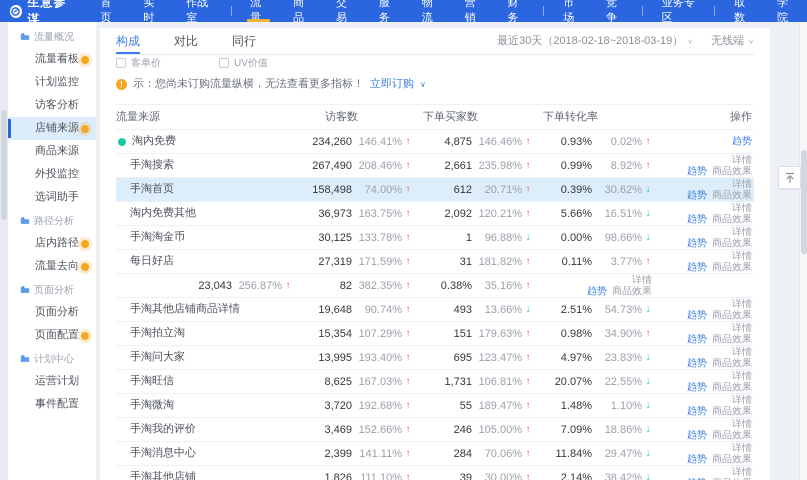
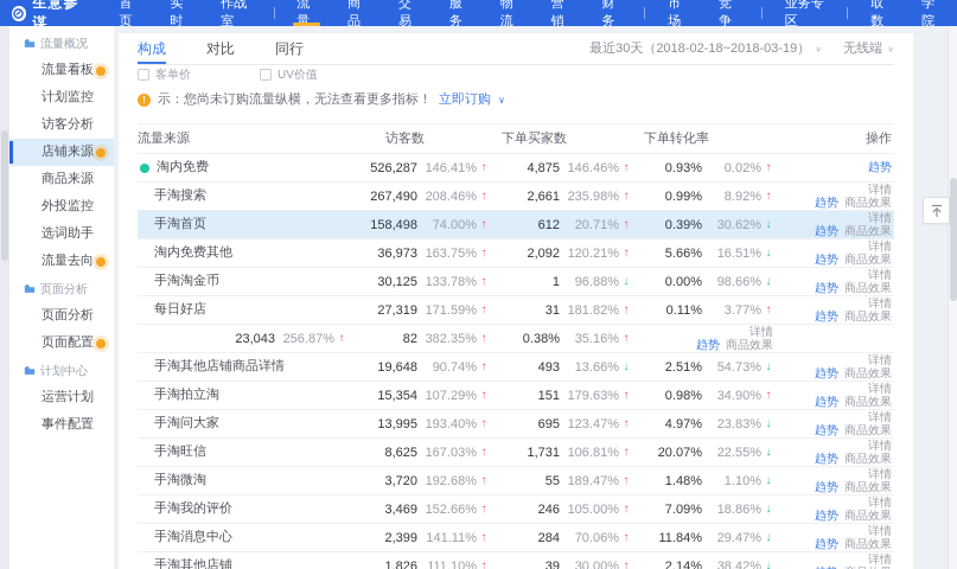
  生意参谋
  首页
  实时
  作战室
  流量
  商品
  交易
  服务
  物流
  营销
  财务
  市场
  竞争
  业务专区
  取数
  学院
  流量概况
  流量看板
  计划监控
  访客分析
  店铺来源
  商品来源
  外投监控
  选词助手
- 路径分析
- 店内路径
  流量去向
  页面分析
  页面分析
  页面配置
  计划中心
  运营计划
  事件配置
  构成
  对比
  同行
  最近30天（2018-02-18~2018-03-19）
  无线端
  客单价
  UV价值
  !
  示：您尚未订购流量纵横，无法查看更多指标！
  立即订购
  ∨
  流量来源
  访客数
  下单买家数
  下单转化率
  操作
  淘内免费
- 234,260
+ 526,287
  146.41%
  ↑
  4,875
  146.46%
  ↑
  0.93%
  0.02%
  ↑
  趋势
  手淘搜索
  267,490
  208.46%
  ↑
  2,661
  235.98%
  ↑
  0.99%
  8.92%
  ↑
  详情
  趋势
  商品效果
  手淘首页
  158,498
  74.00%
  ↑
  612
  20.71%
  ↑
  0.39%
  30.62%
  ↓
  详情
  趋势
  商品效果
  淘内免费其他
  36,973
  163.75%
  ↑
  2,092
  120.21%
  ↑
  5.66%
  16.51%
  ↓
  详情
  趋势
  商品效果
  手淘淘金币
  30,125
  133.78%
  ↑
  1
  96.88%
  ↓
  0.00%
  98.66%
  ↓
  详情
  趋势
  商品效果
  每日好店
  27,319
  171.59%
  ↑
  31
  181.82%
  ↑
  0.11%
  3.77%
  ↑
  详情
  趋势
  商品效果
  23,043
  256.87%
  ↑
  82
  382.35%
  ↑
  0.38%
  35.16%
  ↑
  详情
  趋势
  商品效果
  手淘其他店铺商品详情
  19,648
  90.74%
  ↑
  493
  13.66%
  ↓
  2.51%
  54.73%
  ↓
  详情
  趋势
  商品效果
  手淘拍立淘
  15,354
  107.29%
  ↑
  151
  179.63%
  ↑
  0.98%
  34.90%
  ↑
  详情
  趋势
  商品效果
  手淘问大家
  13,995
  193.40%
  ↑
  695
  123.47%
  ↑
  4.97%
  23.83%
  ↓
  详情
  趋势
  商品效果
  手淘旺信
  8,625
  167.03%
  ↑
  1,731
  106.81%
  ↑
  20.07%
  22.55%
  ↓
  详情
  趋势
  商品效果
  手淘微淘
  3,720
  192.68%
  ↑
  55
  189.47%
  ↑
  1.48%
  1.10%
  ↓
  详情
  趋势
  商品效果
  手淘我的评价
  3,469
  152.66%
  ↑
  246
  105.00%
  ↑
  7.09%
  18.86%
  ↓
  详情
  趋势
  商品效果
  手淘消息中心
  2,399
  141.11%
  ↑
  284
  70.06%
  ↑
  11.84%
  29.47%
  ↓
  详情
  趋势
  商品效果
  手淘其他店铺
  1,826
  111.10%
  ↑
  39
  30.00%
  ↑
  2.14%
  38.42%
  ↓
  详情
